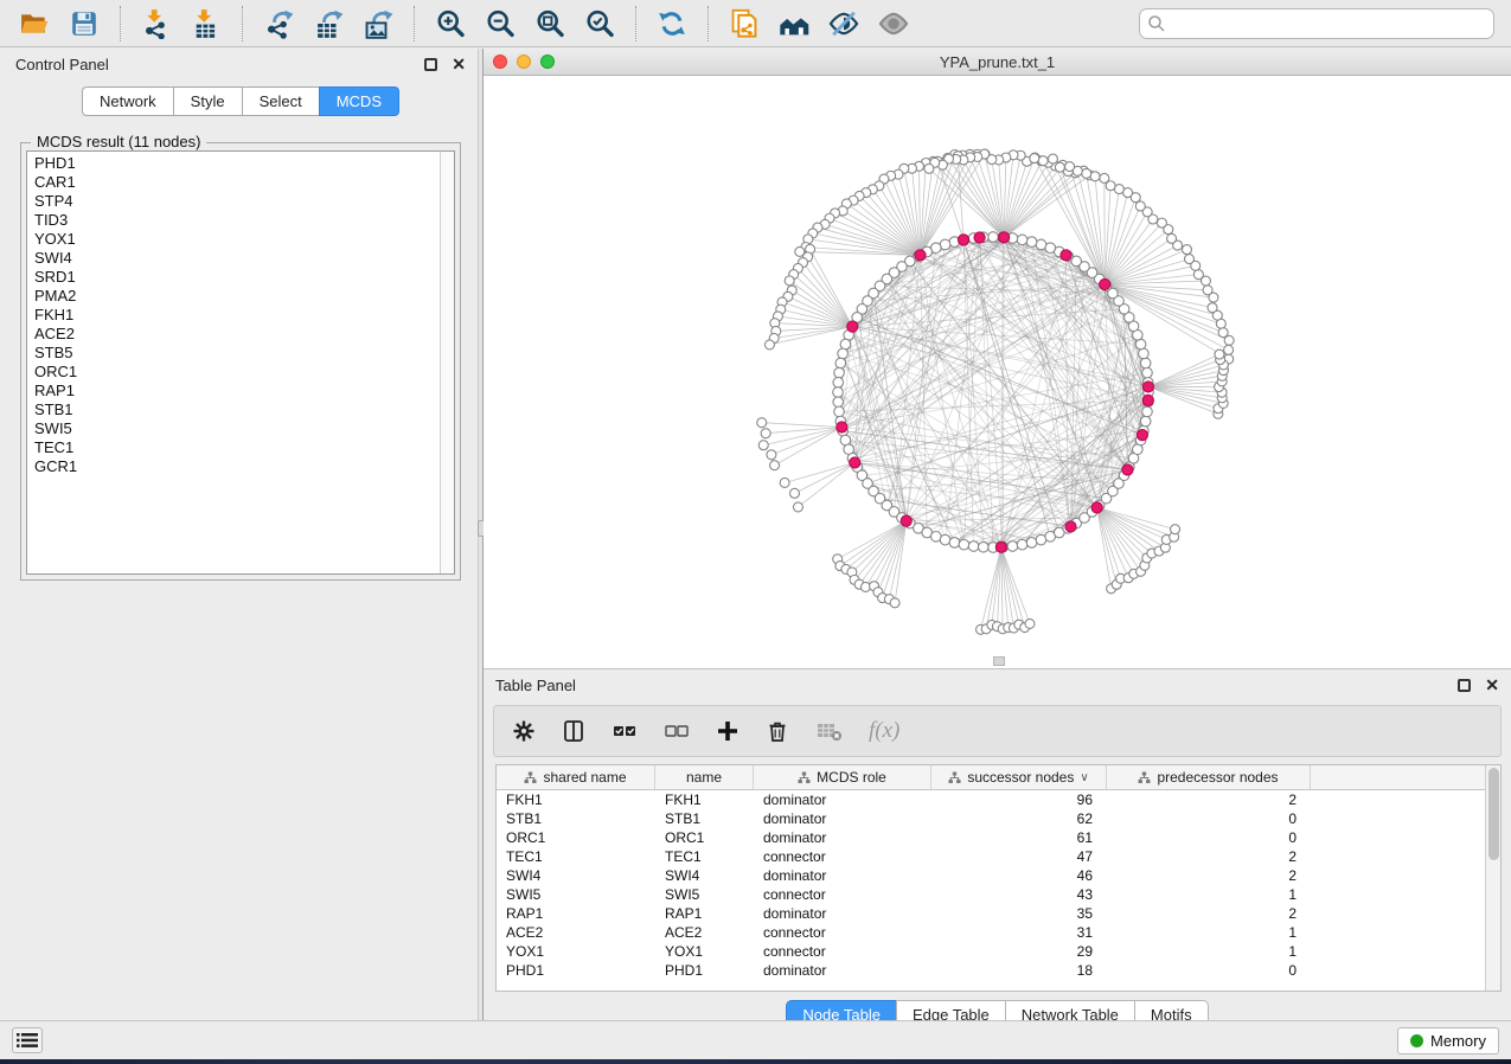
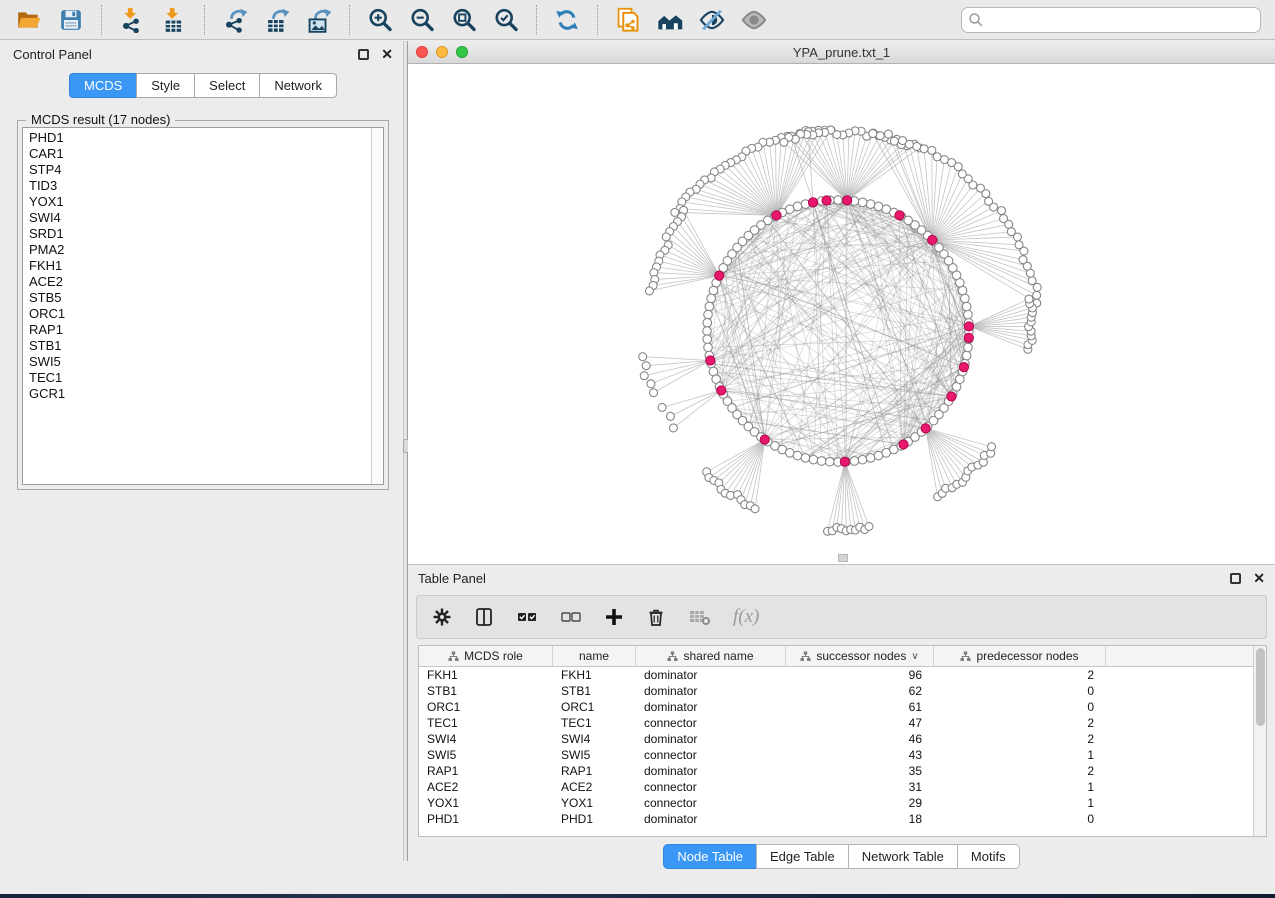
  Control Panel
  ✕
- Network
+ MCDS
  Style
  Select
- MCDS
+ Network
- MCDS result (11 nodes)
+ MCDS result (17 nodes)
  PHD1
  CAR1
  STP4
  TID3
  YOX1
  SWI4
  SRD1
  PMA2
  FKH1
  ACE2
  STB5
  ORC1
  RAP1
  STB1
  SWI5
  TEC1
  GCR1
  YPA_prune.txt_1
  Table Panel
  ✕
  f(x)
- shared name
+ MCDS role
  name
- MCDS role
+ shared name
  successor nodes
  ∨
  predecessor nodes
  FKH1
  FKH1
  dominator
  96
  2
  STB1
  STB1
  dominator
  62
  0
  ORC1
  ORC1
  dominator
  61
  0
  TEC1
  TEC1
  connector
  47
  2
  SWI4
  SWI4
  dominator
  46
  2
  SWI5
  SWI5
  connector
  43
  1
  RAP1
  RAP1
  dominator
  35
  2
  ACE2
  ACE2
  connector
  31
  1
  YOX1
  YOX1
  connector
  29
  1
  PHD1
  PHD1
  dominator
  18
  0
  Node Table
  Edge Table
  Network Table
  Motifs
- Memory
